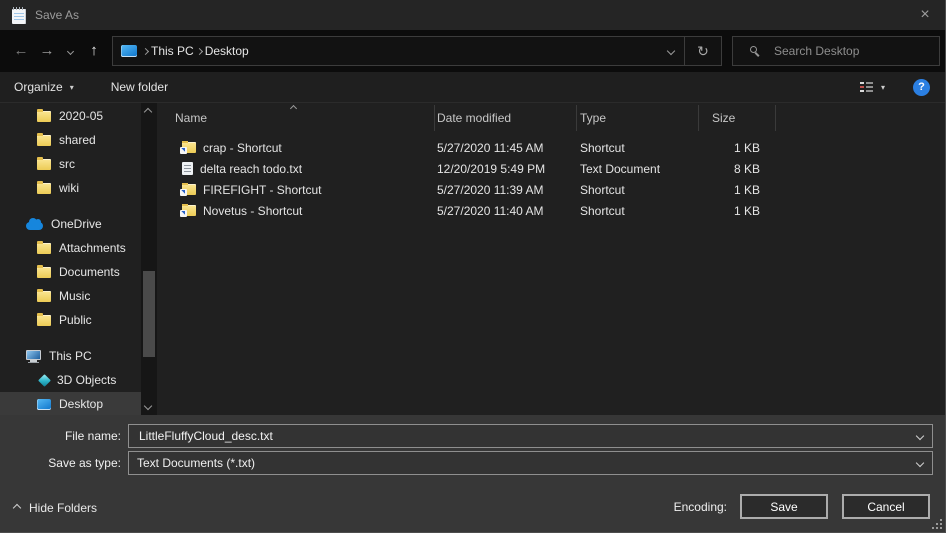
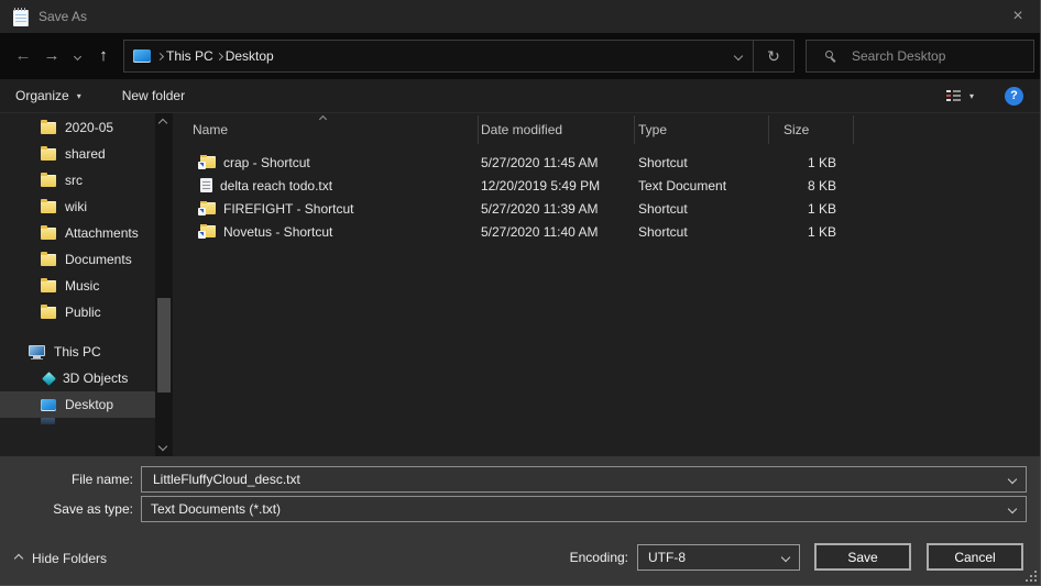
  Save As
  ×
  ←
  →
  ↑
  This PC
  Desktop
  ↻
  Search Desktop
  Organize
  ▾
  New folder
  ▾
  ?
  2020-05
  shared
  src
  wiki
- OneDrive
  Attachments
  Documents
  Music
  Public
  This PC
  3D Objects
  Desktop
  Name
  Date modified
  Type
  Size
  crap - Shortcut
  5/27/2020 11:45 AM
  Shortcut
  1 KB
  delta reach todo.txt
  12/20/2019 5:49 PM
  Text Document
  8 KB
  FIREFIGHT - Shortcut
  5/27/2020 11:39 AM
  Shortcut
  1 KB
  Novetus - Shortcut
  5/27/2020 11:40 AM
  Shortcut
  1 KB
  File name:
  LittleFluffyCloud_desc.txt
  Save as type:
  Text Documents (*.txt)
  Hide Folders
  Encoding:
+ UTF-8
  Save
  Cancel
